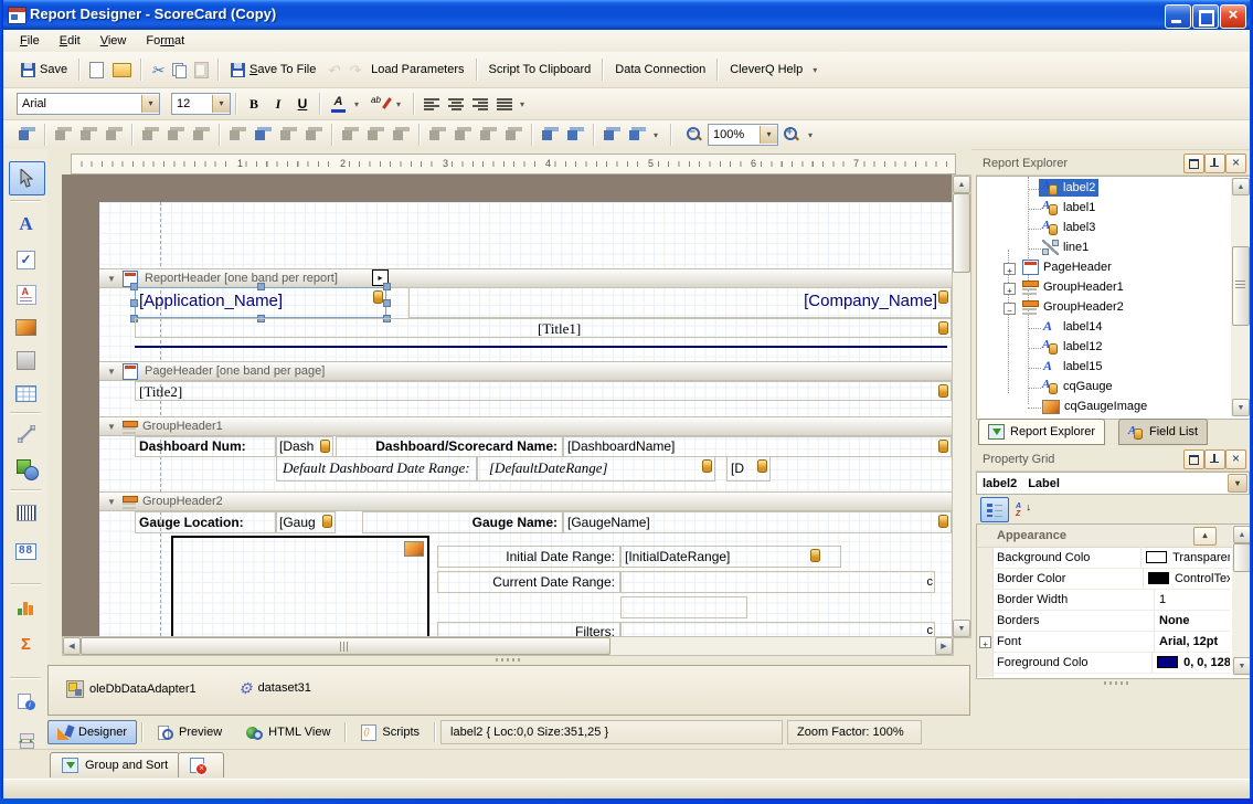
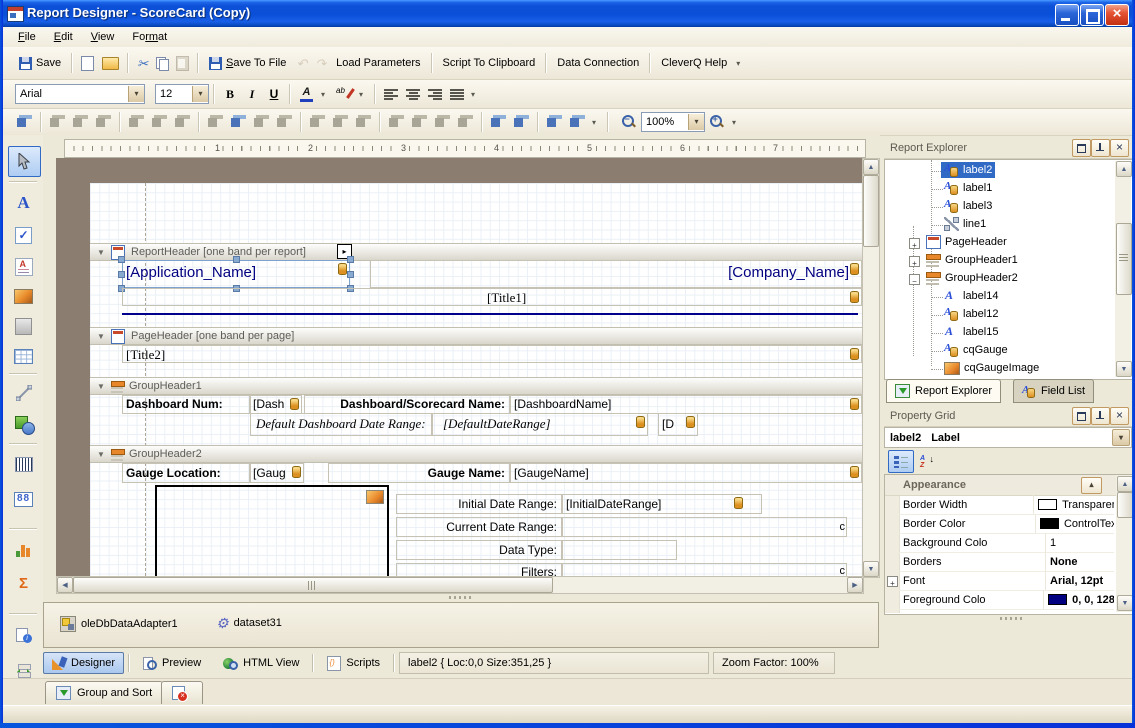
  Report Designer - ScoreCard (Copy)
  File
  Edit
  View
  Format
  Save
  Save To File
  Load Parameters
  Script To Clipboard
  Data Connection
  CleverQ Help
  Arial
  12
  B
  I
  U
  A
  −
  100%
  +
  A
  1
  2
  3
  4
  5
  6
  7
  ReportHeader [one band per report]
  [Application_Name]
  [Company_Name]
  [Title1]
  PageHeader [one band per page]
  [Title2]
  GroupHeader1
  Dashboard Num:
  [Dash
  Dashboard/Scorecard Name:
  [DashboardName]
  Default Dashboard Date Range:
  [DefaultDateRange]
  [D
  GroupHeader2
  Gauge Location:
  [Gaug
  Gauge Name:
  [GaugeName]
  Initial Date Range:
  [InitialDateRange]
  Current Date Range:
  c
+ Data Type:
  Filters:
  c
  oleDbDataAdapter1
  dataset31
  Designer
  Preview
  HTML View
  Scripts
  label2 { Loc:0,0 Size:351,25 }
  Zoom Factor: 100%
  Group and Sort
  Report Explorer
  label2
  label1
  label3
  line1
  PageHeader
  GroupHeader1
  GroupHeader2
  label14
  label12
  label15
  cqGauge
  cqGaugeImage
  Report Explorer
  Field List
  Property Grid
  label2
  Label
  Appearance
- Background Colo
+ Border Width
  Transpare
  Border Color
  ControlTex
- Border Width
+ Background Colo
  1
  Borders
  None
  Font
  Arial, 12pt
  Foreground Colo
  0, 0, 128
